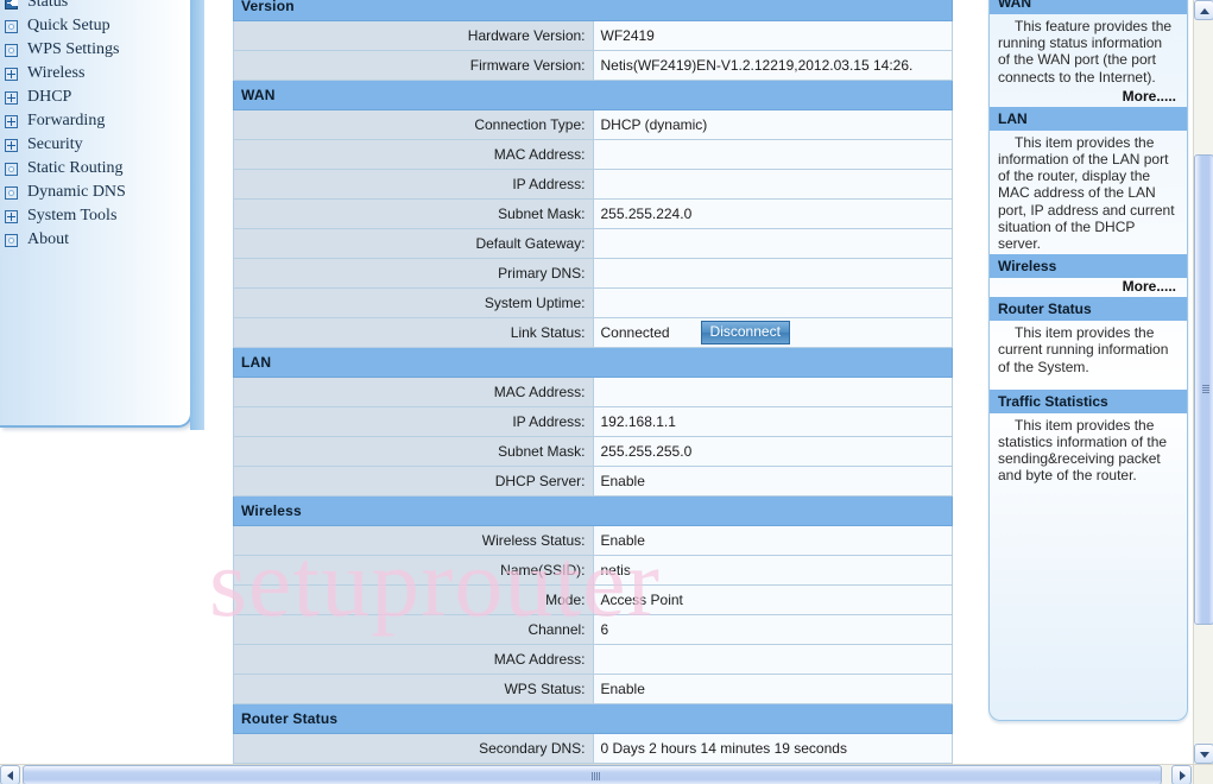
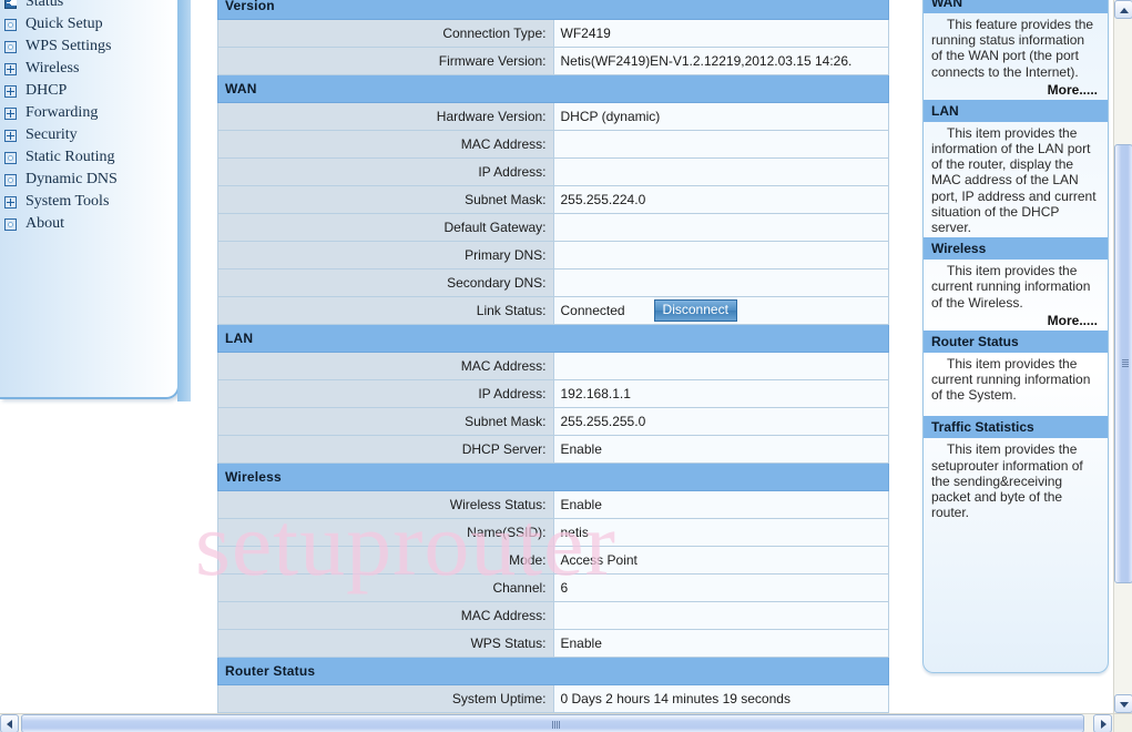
  Status
  Quick Setup
  WPS Settings
  Wireless
  DHCP
  Forwarding
  Security
  Static Routing
  Dynamic DNS
  System Tools
  About
  Version
- Hardware Version:	WF2419
+ Connection Type:	WF2419
  Firmware Version:	Netis(WF2419)EN-V1.2.12219,2012.03.15 14:26.
  WAN
- Connection Type:	DHCP (dynamic)
+ Hardware Version:	DHCP (dynamic)
  MAC Address:
  IP Address:
  Subnet Mask:	255.255.224.0
  Default Gateway:
  Primary DNS:
- System Uptime:
+ Secondary DNS:
  Link Status:	Connected Disconnect
  LAN
  MAC Address:
  IP Address:	192.168.1.1
  Subnet Mask:	255.255.255.0
  DHCP Server:	Enable
  Wireless
  Wireless Status:	Enable
  Name(SSID):	netis
  Mode:	Access Point
  Channel:	6
  MAC Address:
  WPS Status:	Enable
  Router Status
- Secondary DNS:	0 Days 2 hours 14 minutes 19 seconds
+ System Uptime:	0 Days 2 hours 14 minutes 19 seconds
  setuprouter
  WAN
  This feature provides the running status information of the WAN port (the port connects to the Internet).
  More.....
  LAN
  This item provides the information of the LAN port of the router, display the MAC address of the LAN port, IP address and current situation of the DHCP server.
  Wireless
+ This item provides the current running information of the Wireless.
  More.....
  Router Status
  This item provides the current running information of the System.
  Traffic Statistics
- This item provides the statistics information of the sending&receiving packet and byte of the router.
+ This item provides the setuprouter information of the sending&receiving packet and byte of the router.
